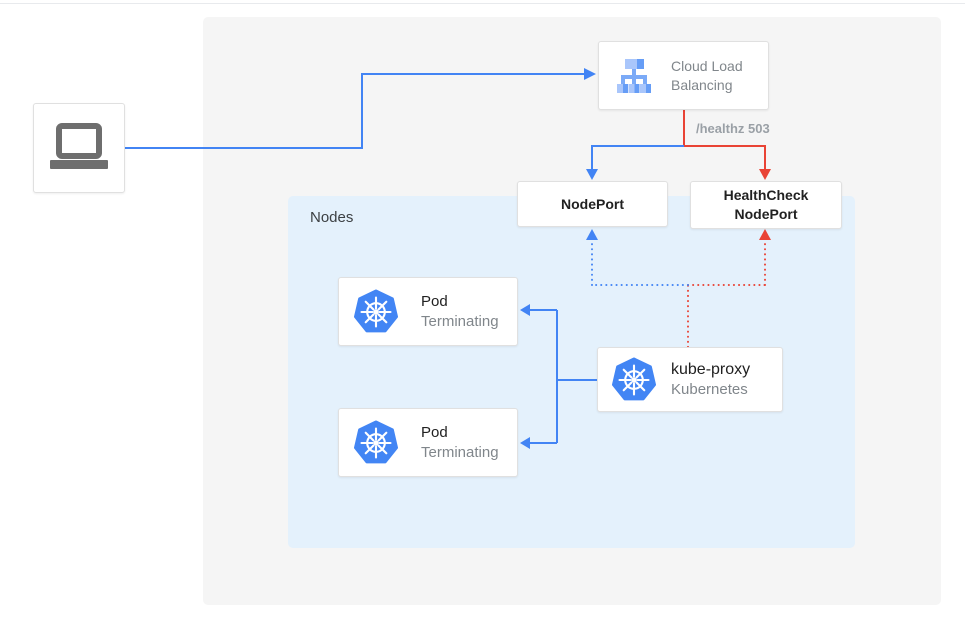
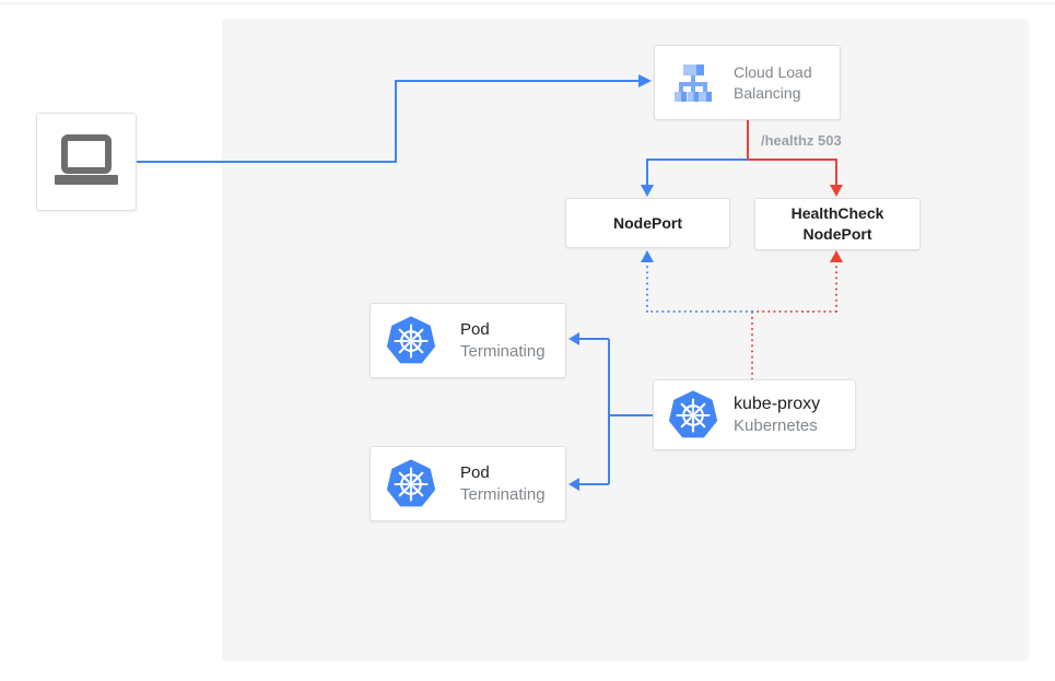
- Nodes
  Cloud Load Balancing
  /healthz 503
  NodePort
  HealthCheck NodePort
  Pod
  Terminating
  Pod
  Terminating
  kube-proxy
  Kubernetes
